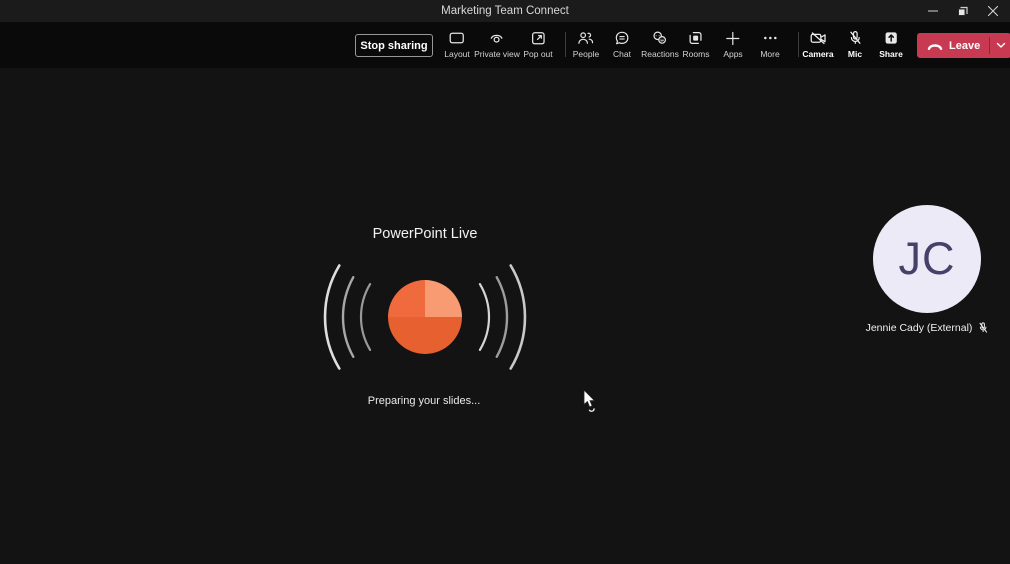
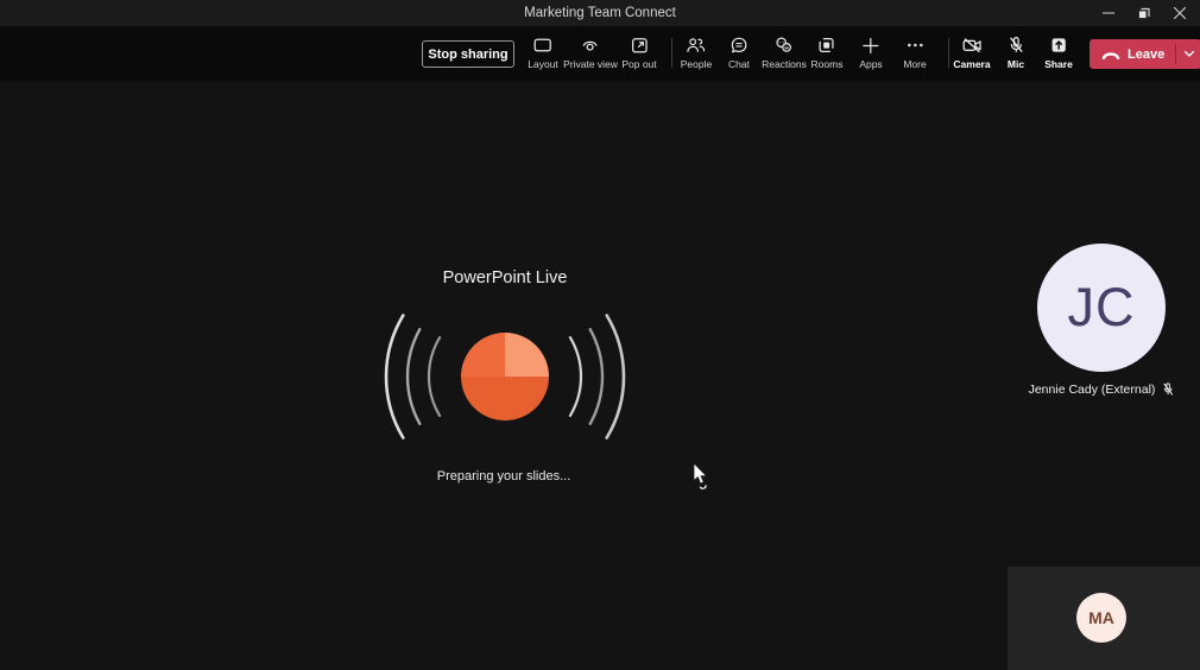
  Marketing Team Connect
  Stop sharing
  Layout
  Private view
  Pop out
  People
  Chat
  Reactions
  Rooms
  Apps
  More
  Camera
  Mic
  Share
  Leave
  PowerPoint Live
  Preparing your slides...
  JC
  Jennie Cady (External)
+ MA
